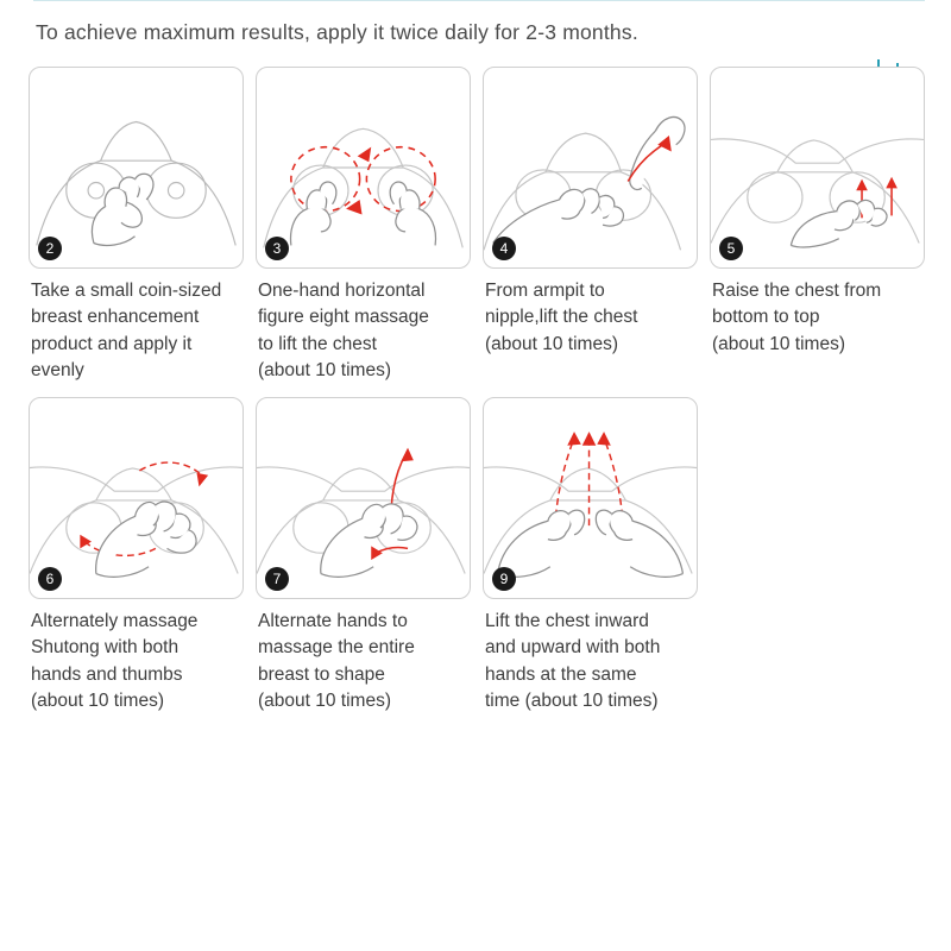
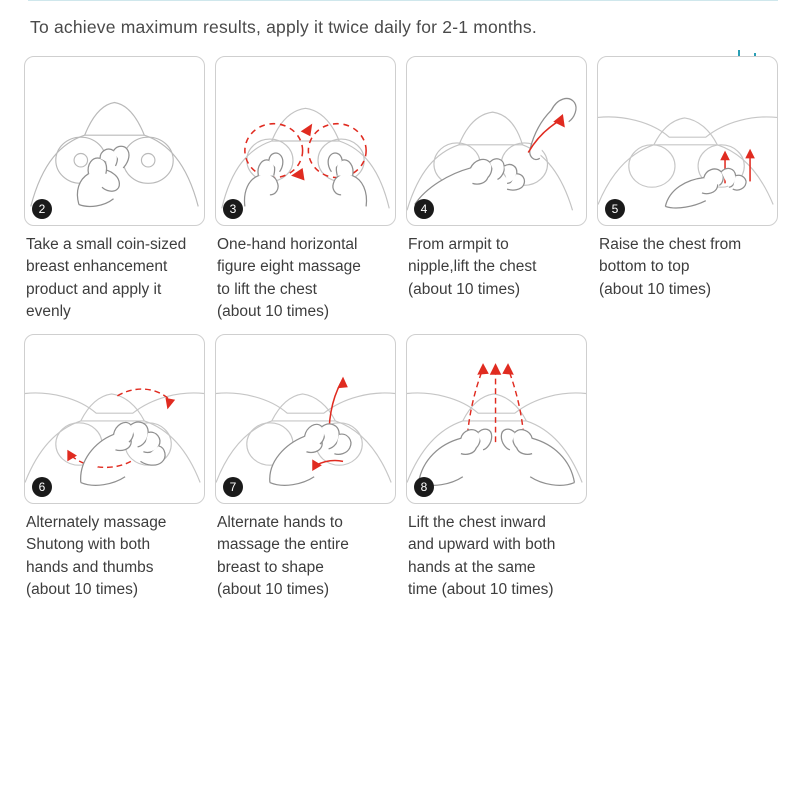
- To achieve maximum results, apply it twice daily for 2-3 months.
+ To achieve maximum results, apply it twice daily for 2-1 months.
  2
  Take a small coin-sized
  breast enhancement
  product and apply it
  evenly
  3
  One-hand horizontal
  figure eight massage
  to lift the chest
  (about 10 times)
  4
  From armpit to
  nipple,lift the chest
  (about 10 times)
  5
  Raise the chest from
  bottom to top
  (about 10 times)
  6
  Alternately massage
  Shutong with both
  hands and thumbs
  (about 10 times)
  7
  Alternate hands to
  massage the entire
  breast to shape
  (about 10 times)
- 9
+ 8
  Lift the chest inward
  and upward with both
  hands at the same
  time (about 10 times)
